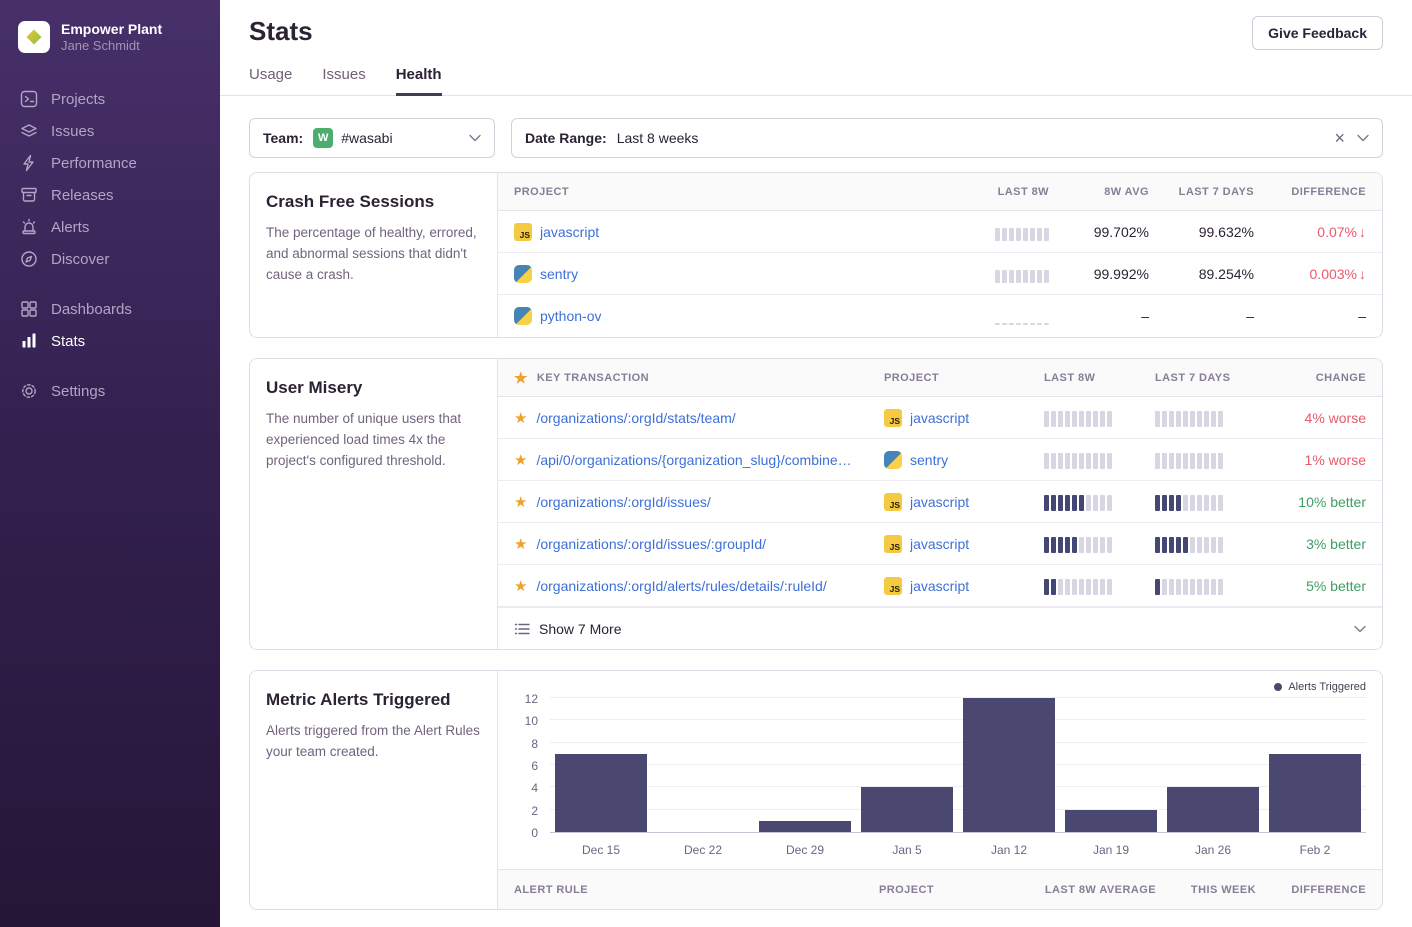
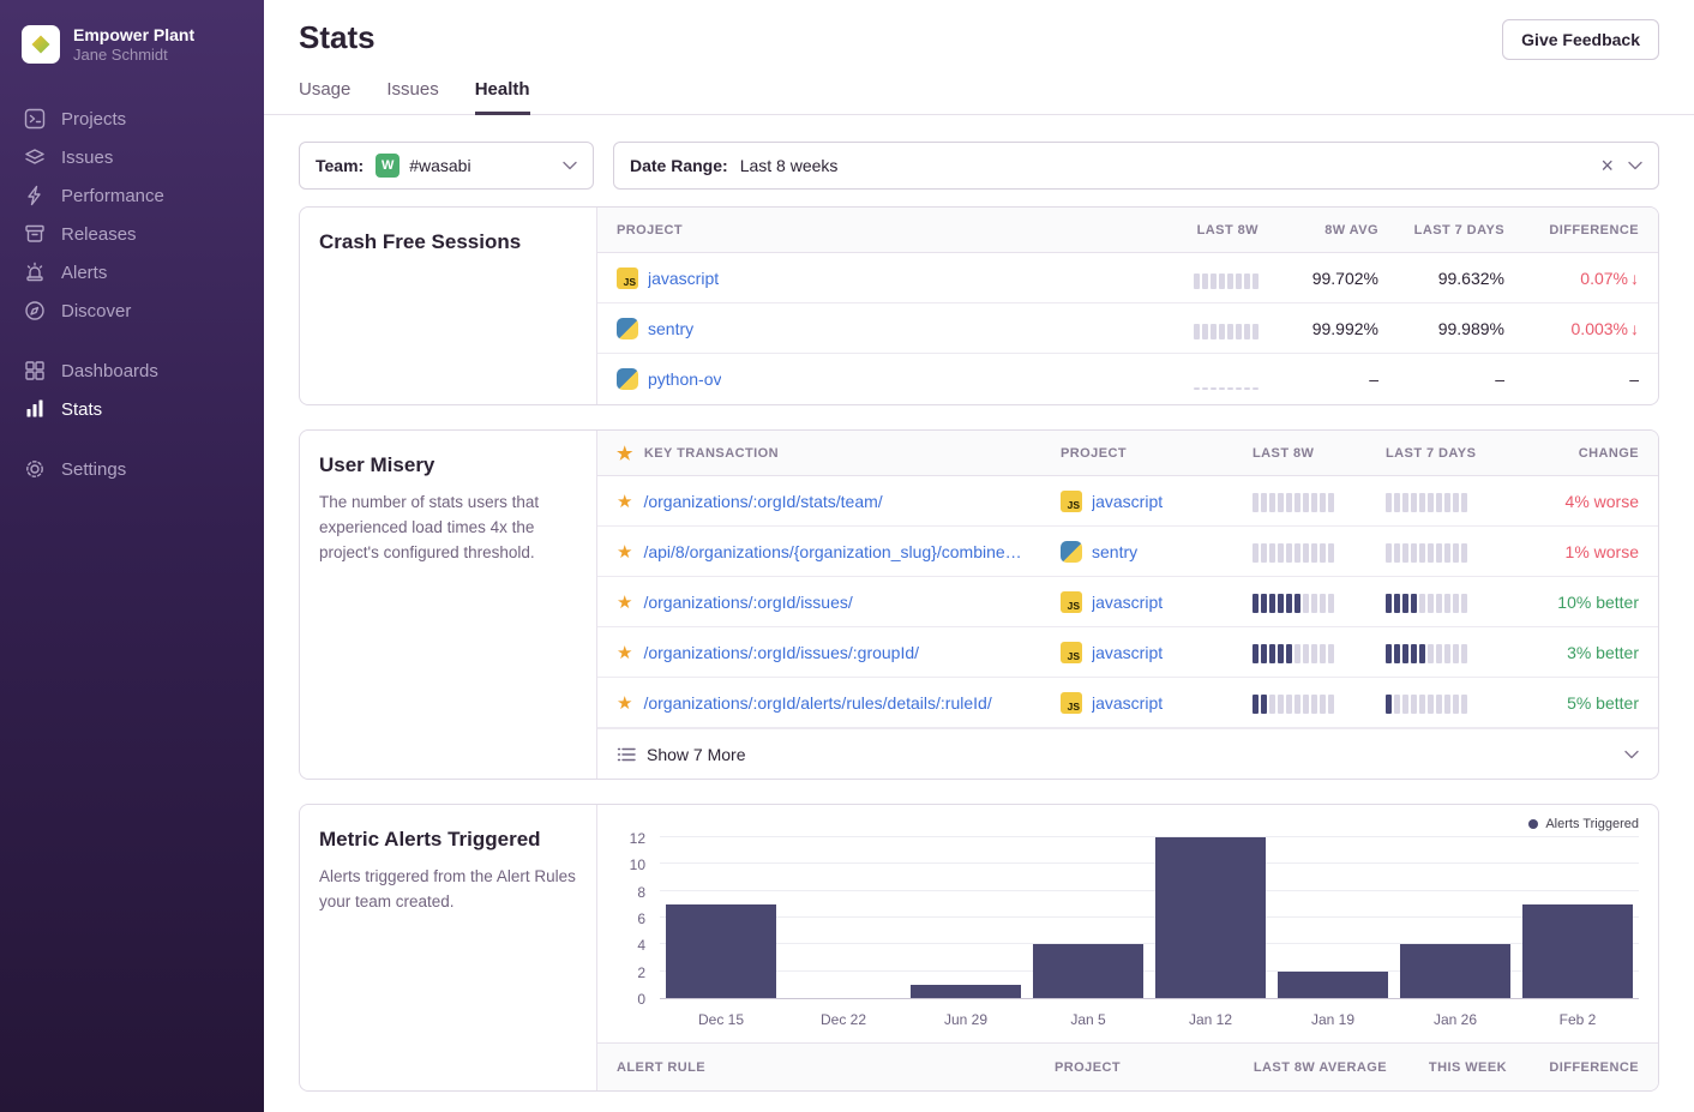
  Empower Plant
  Jane Schmidt
  Projects
  Issues
  Performance
  Releases
  Alerts
  Discover
  Dashboards
  Stats
  Settings
  Stats
  Give Feedback
  Usage
  Issues
  Health
  Team:
  W
  #wasabi
  Date Range:
  Last 8 weeks
  ×
  Crash Free Sessions
- The percentage of healthy, errored, and abnormal sessions that didn't cause a crash.
  PROJECT
  LAST 8W
  8W AVG
  LAST 7 DAYS
  DIFFERENCE
  JS
  javascript
  99.702%
  99.632%
  0.07% ↓
  sentry
  99.992%
- 89.254%
+ 99.989%
  0.003% ↓
  python-ov
  –
  –
  –
  User Misery
- The number of unique users that experienced load times 4x the project's configured threshold.
+ The number of stats users that experienced load times 4x the project's configured threshold.
  ★
  KEY TRANSACTION
  PROJECT
  LAST 8W
  LAST 7 DAYS
  CHANGE
  ★
  /organizations/:orgId/stats/team/
  JS
  javascript
  4% worse
  ★
- /api/0/organizations/{organization_slug}/combine…
+ /api/8/organizations/{organization_slug}/combine…
  sentry
  1% worse
  ★
  /organizations/:orgId/issues/
  JS
  javascript
  10% better
  ★
  /organizations/:orgId/issues/:groupId/
  JS
  javascript
  3% better
  ★
  /organizations/:orgId/alerts/rules/details/:ruleId/
  JS
  javascript
  5% better
  Show 7 More
  Metric Alerts Triggered
  Alerts triggered from the Alert Rules your team created.
  Alerts Triggered
  0
  2
  4
  6
  8
  10
  12
  Dec 15
  Dec 22
- Dec 29
+ Jun 29
  Jan 5
  Jan 12
  Jan 19
  Jan 26
  Feb 2
  ALERT RULE
  PROJECT
  LAST 8W AVERAGE
  THIS WEEK
  DIFFERENCE
